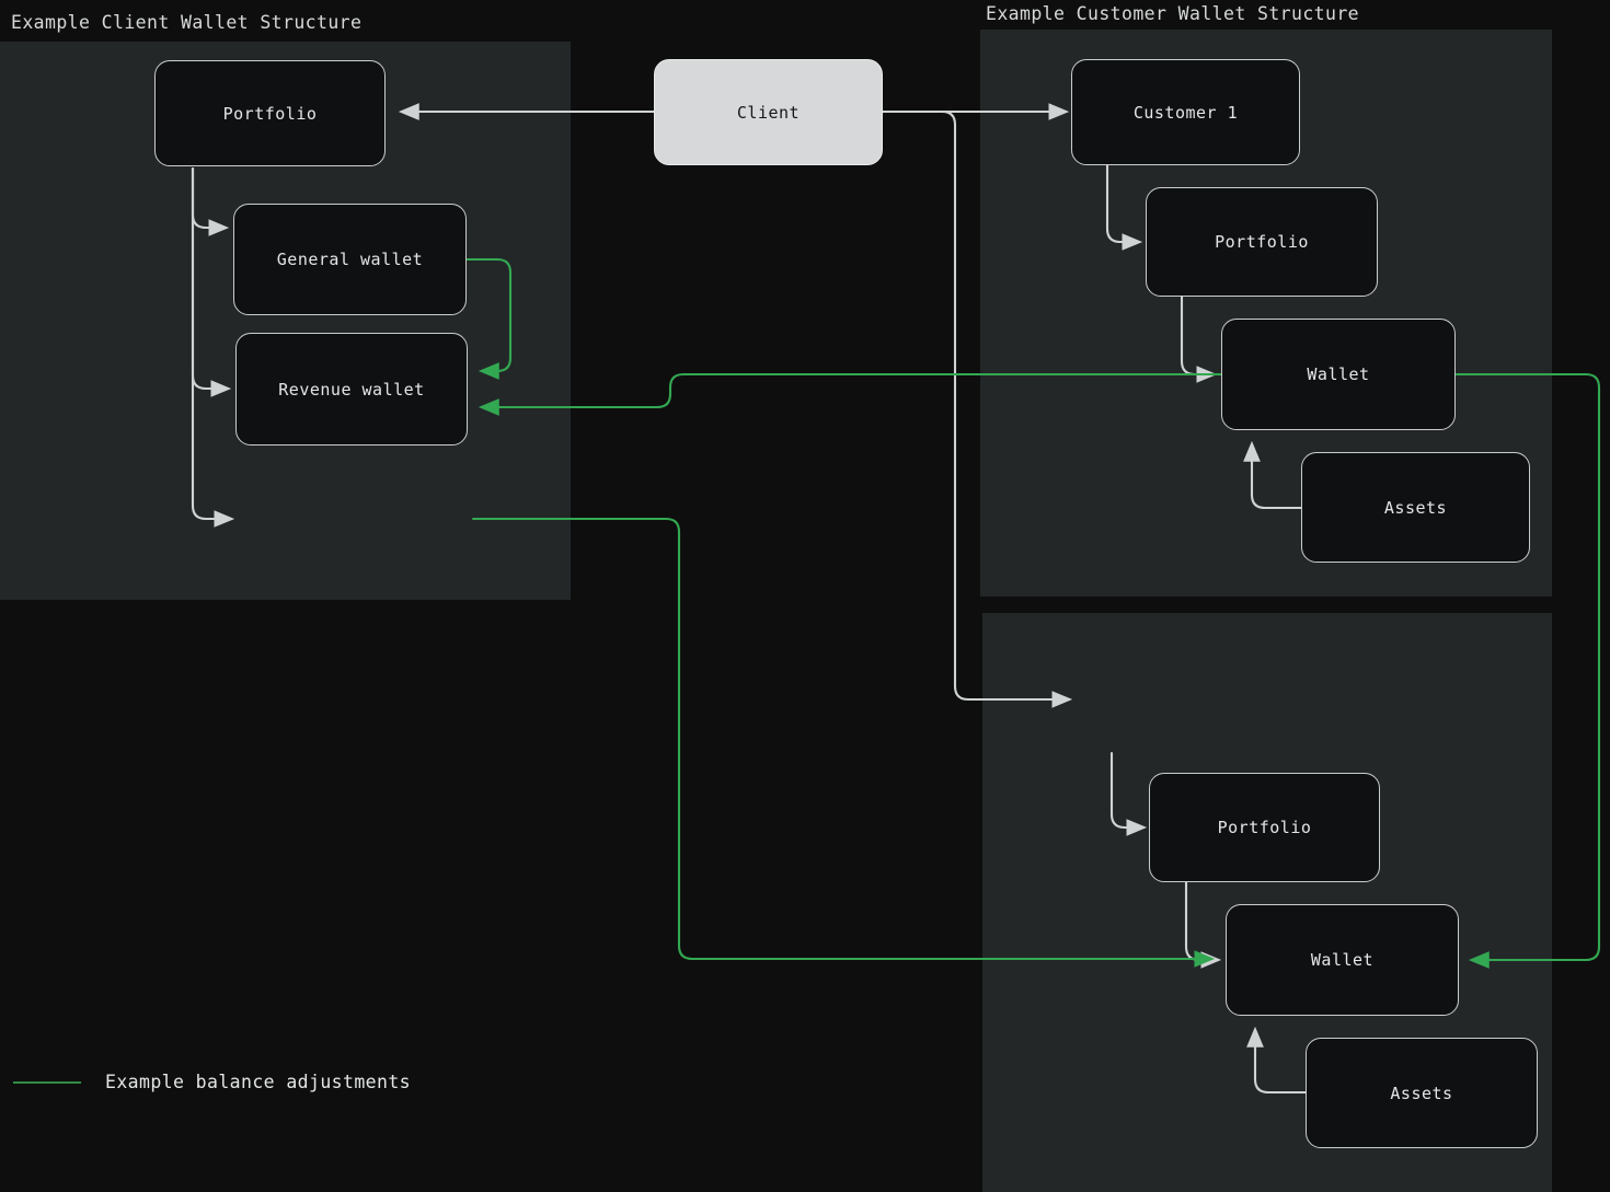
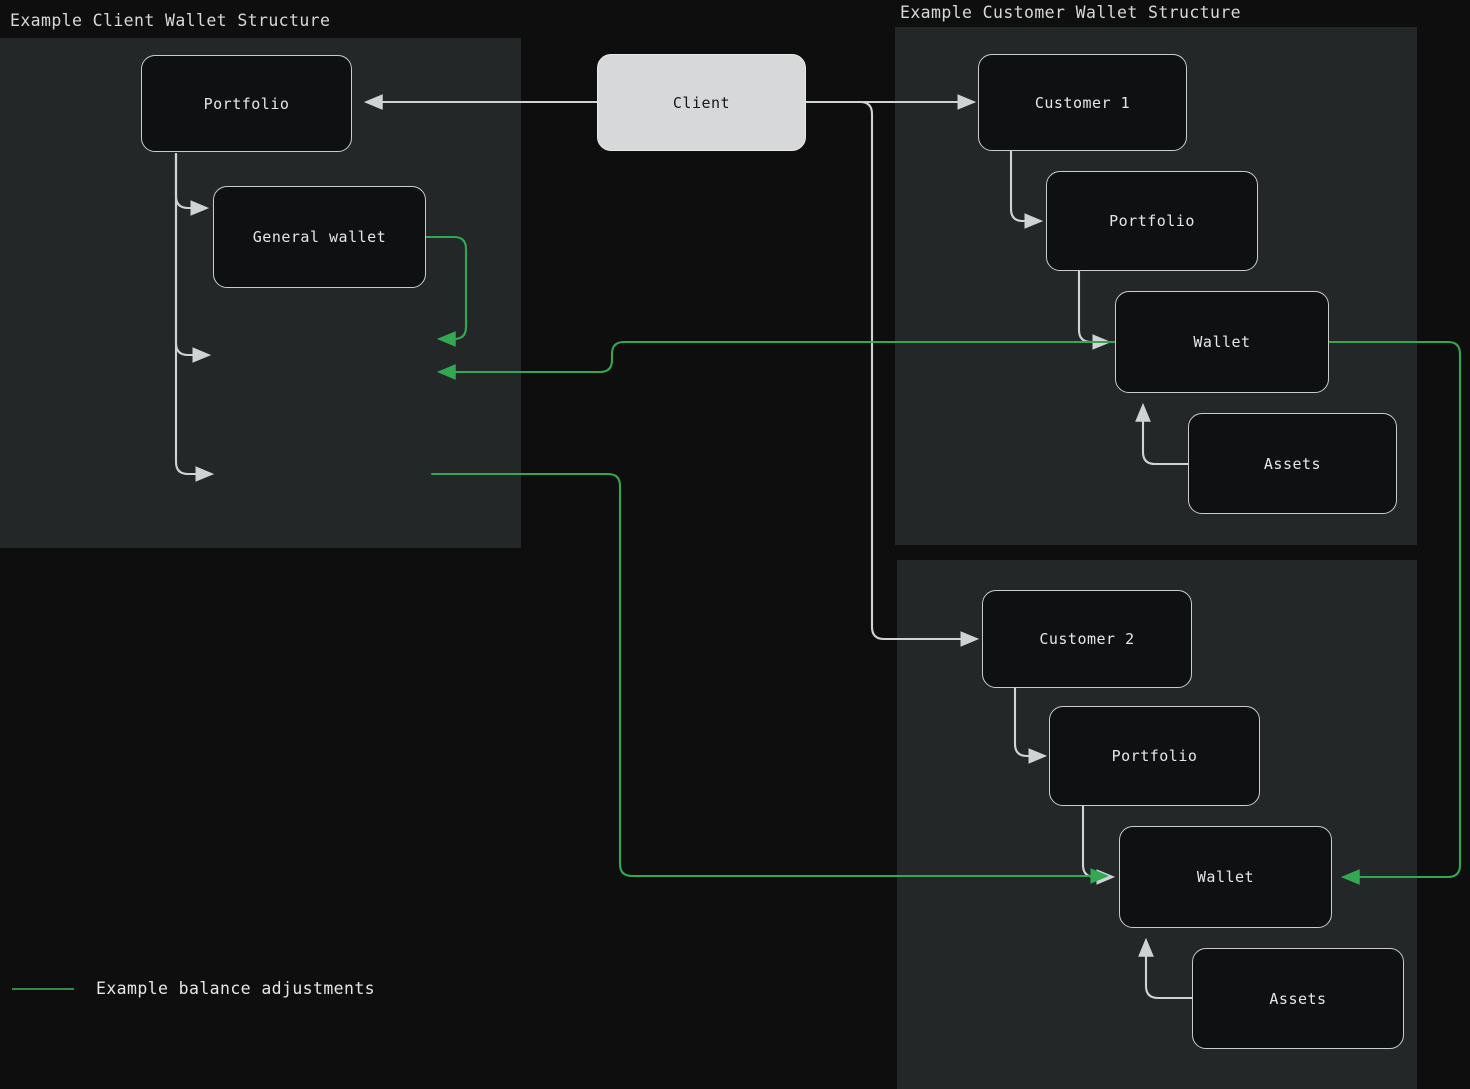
  Example Client Wallet Structure
  Example Customer Wallet Structure
  Client
  Portfolio
  General wallet
- Revenue wallet
  Customer 1
  Portfolio
  Wallet
  Assets
+ Customer 2
  Portfolio
  Wallet
  Assets
  Example balance adjustments
